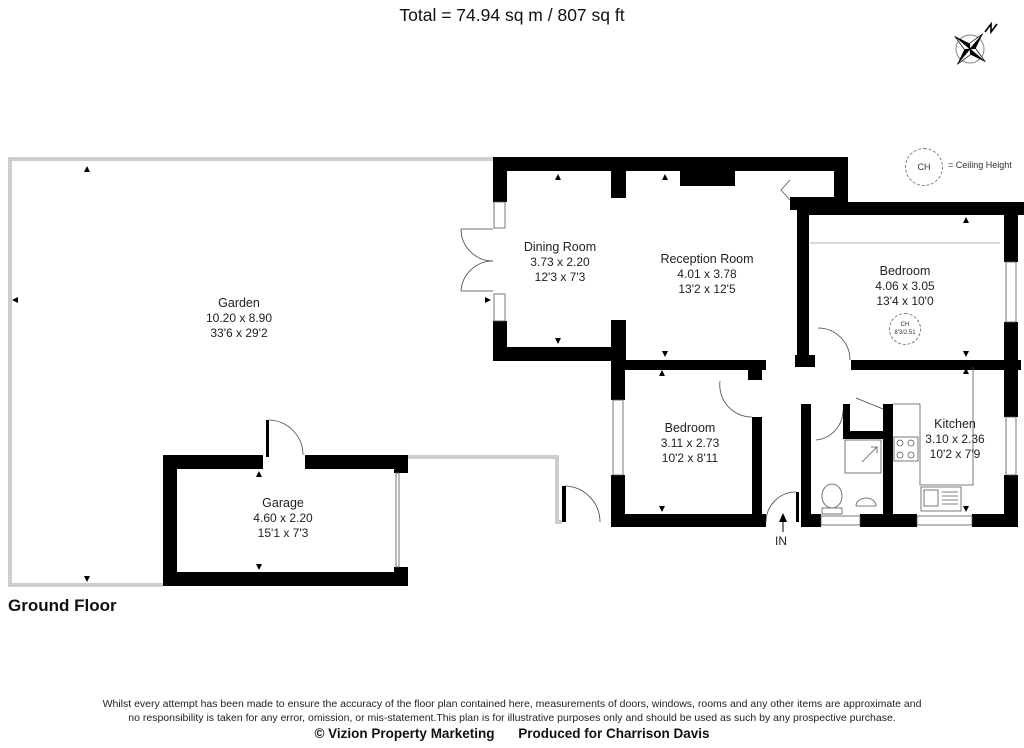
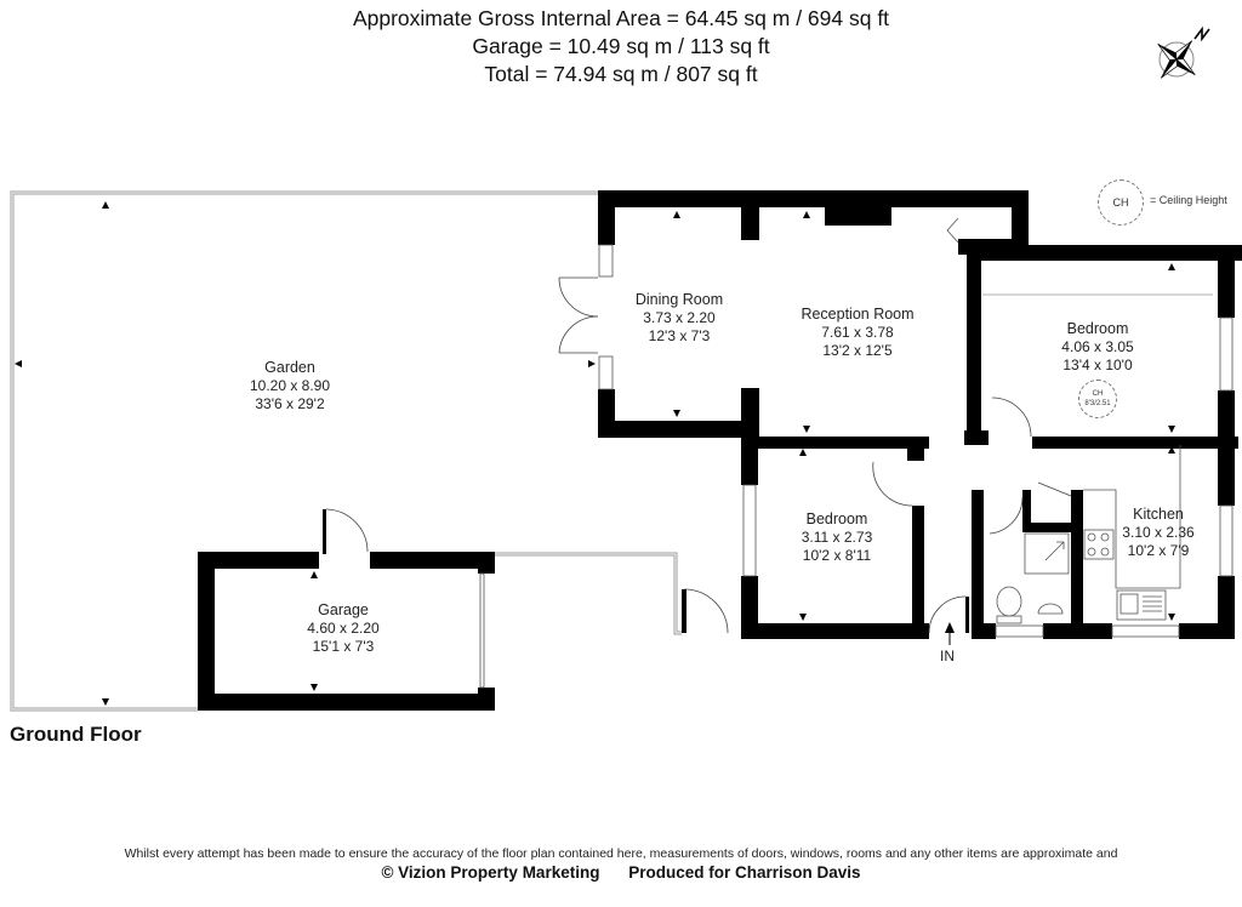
+ Approximate Gross Internal Area = 64.45 sq m / 694 sq ft
+ Garage = 10.49 sq m / 113 sq ft
  Total = 74.94 sq m / 807 sq ft
  Garden
  10.20 x 8.90
  33'6 x 29'2
  Dining Room
  3.73 x 2.20
  12'3 x 7'3
  Reception Room
- 4.01 x 3.78
+ 7.61 x 3.78
  13'2 x 12'5
  Bedroom
  4.06 x 3.05
  13'4 x 10'0
  Bedroom
  3.11 x 2.73
  10'2 x 8'11
  Kitchen
  3.10 x 2.36
  10'2 x 7'9
  Garage
  4.60 x 2.20
  15'1 x 7'3
  CH
  = Ceiling Height
  IN
  Ground Floor
  Whilst every attempt has been made to ensure the accuracy of the floor plan contained here, measurements of doors, windows, rooms and any other items are approximate and
- no responsibility is taken for any error, omission, or mis-statement.This plan is for illustrative purposes only and should be used as such by any prospective purchase.
  © Vizion Property Marketing Produced for Charrison Davis
